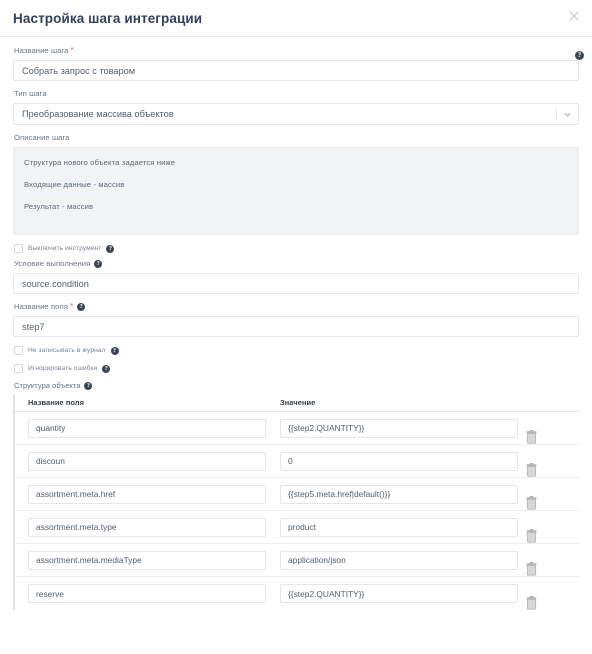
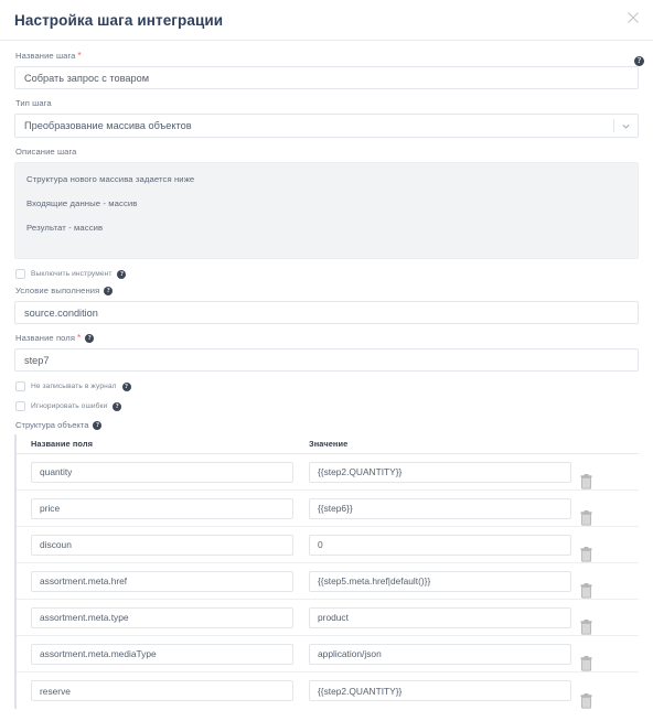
  Настройка шага интеграции
  ?
  Название шага
  *
  Собрать запрос с товаром
  Тип шага
  Преобразование массива объектов
  Описание шага
- Структура нового объекта задается ниже
+ Структура нового массива задается ниже
  Входящие данные - массив
  Результат - массив
  Условие выполнения
  source.condition
  Название поля
  *
  step7
  Структура объекта
  Название поля
  Значение
  quantity
  {{step2.QUANTITY}}
+ price
+ {{step6}}
  discoun
  0
  assortment.meta.href
  {{step5.meta.href|default()}}
  assortment.meta.type
  product
  assortment.meta.mediaType
  application/json
  reserve
  {{step2.QUANTITY}}
